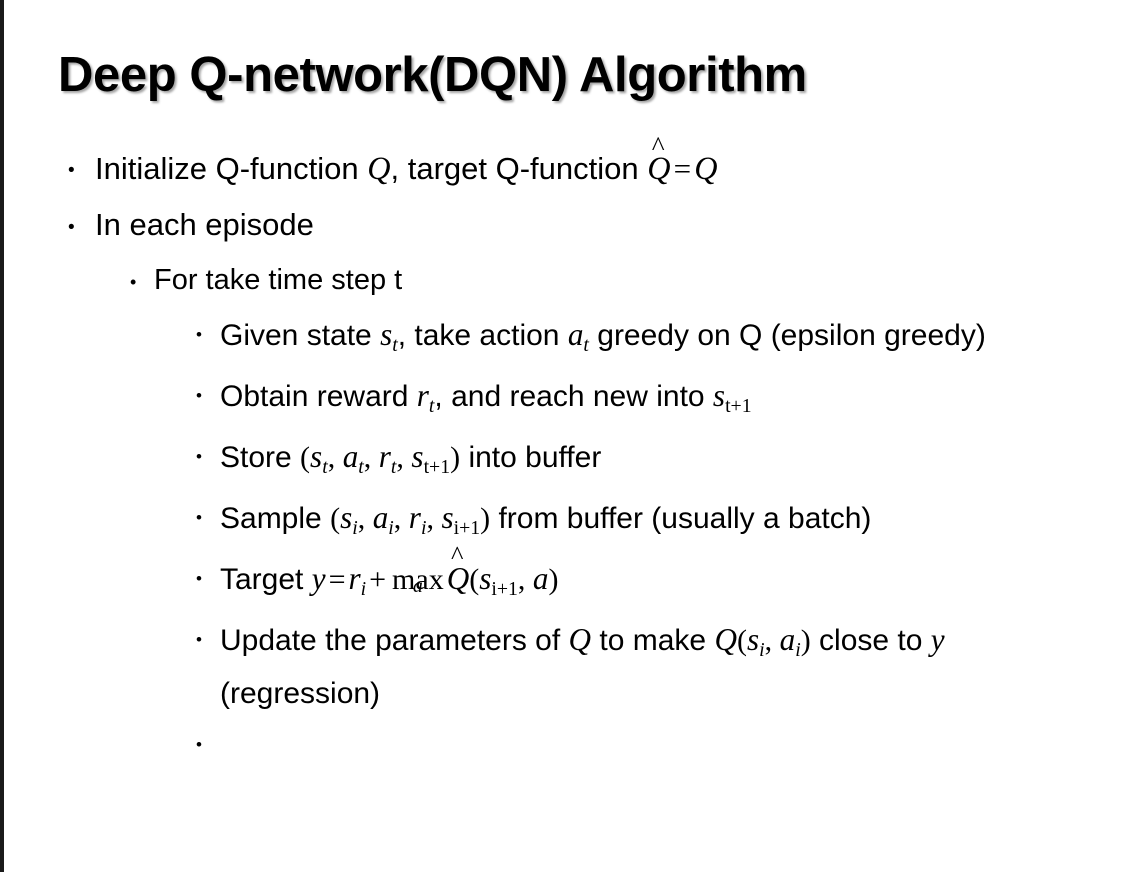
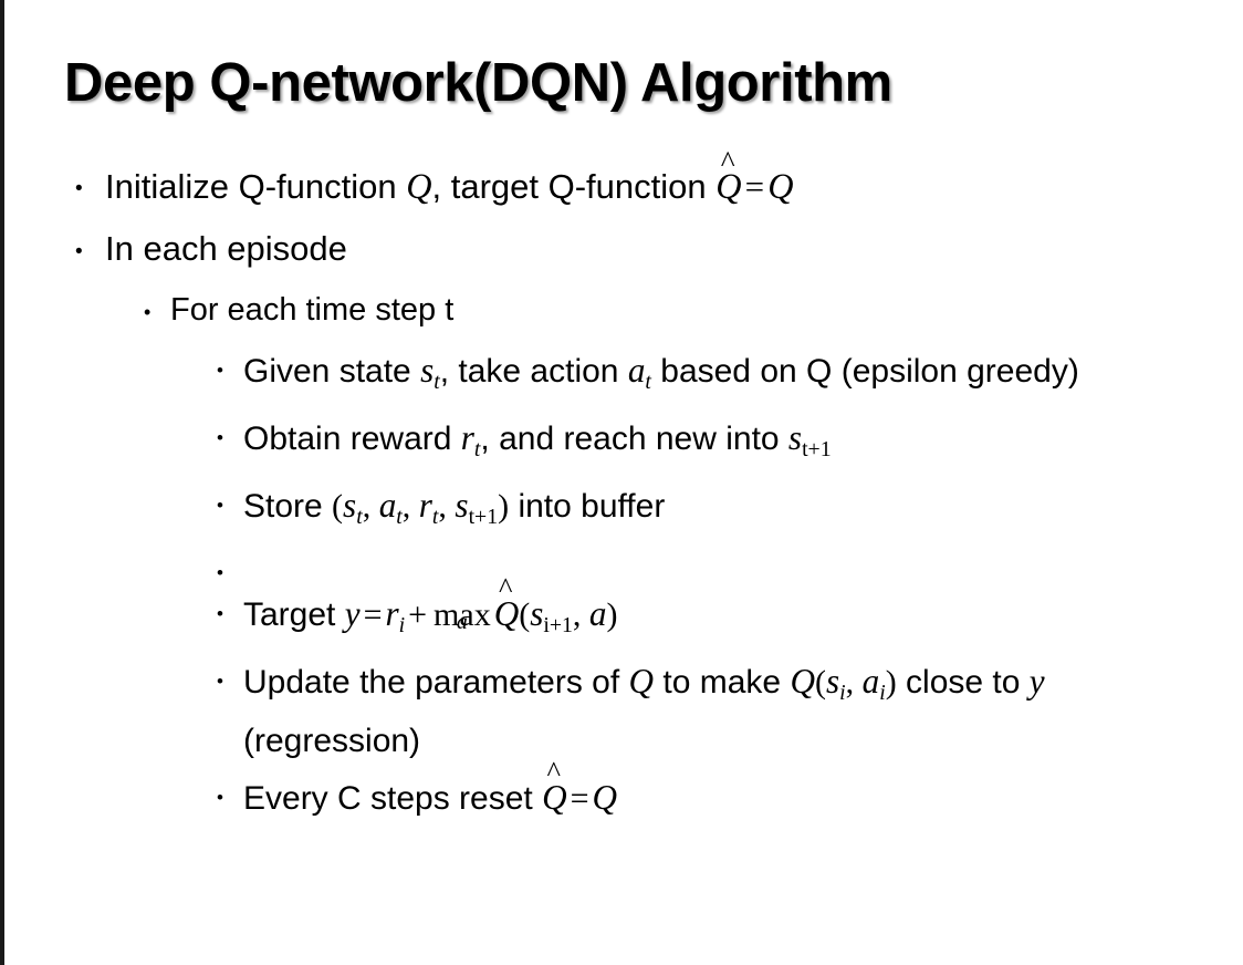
  Deep Q-network(DQN) Algorithm
  •
  Initialize Q-function Q, target Q-function Q=Q
  •
  In each episode
  •
- For take time step t
+ For each time step t
  •
- Given state st, take action at greedy on Q (epsilon greedy)
+ Given state st, take action at based on Q (epsilon greedy)
  •
  Obtain reward rt, and reach new into st+1
  •
  Store (st, at, rt, st+1) into buffer
  •
- Sample (si, ai, ri, si+1) from buffer (usually a batch)
  •
  Target y=ri + max
  a
  Q(si+1, a)
  •
  Update the parameters of Q to make Q(si, ai) close to y (regression)
  •
+ Every C steps reset Q=Q
